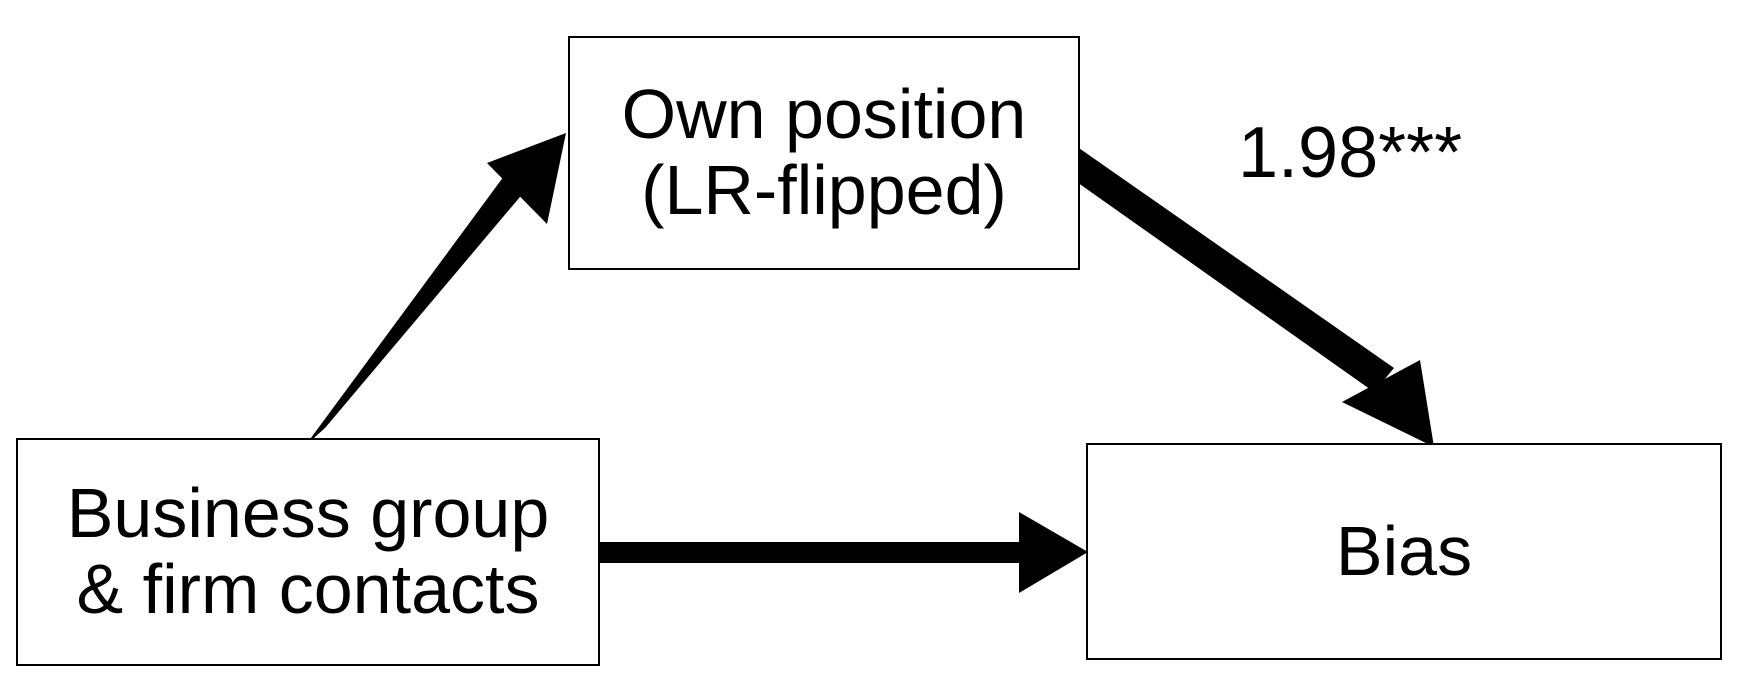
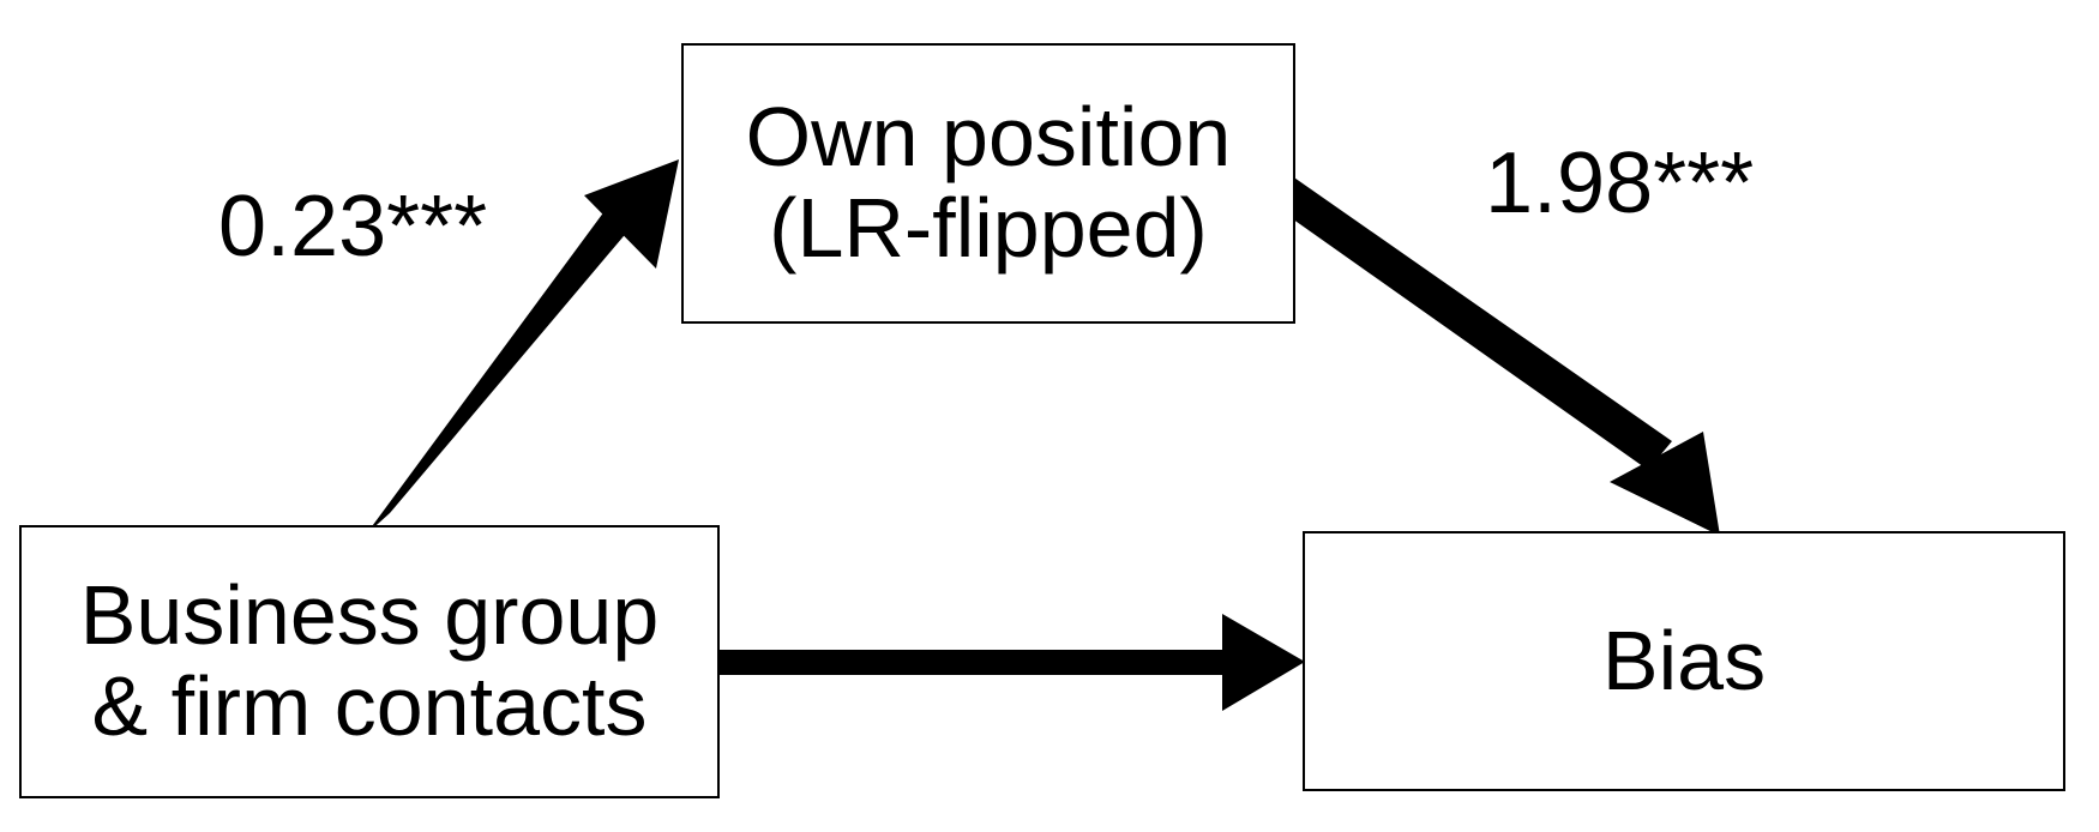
  Own position
  (LR-flipped)
  Business group
  & firm contacts
  Bias
+ 0.23***
  1.98***
